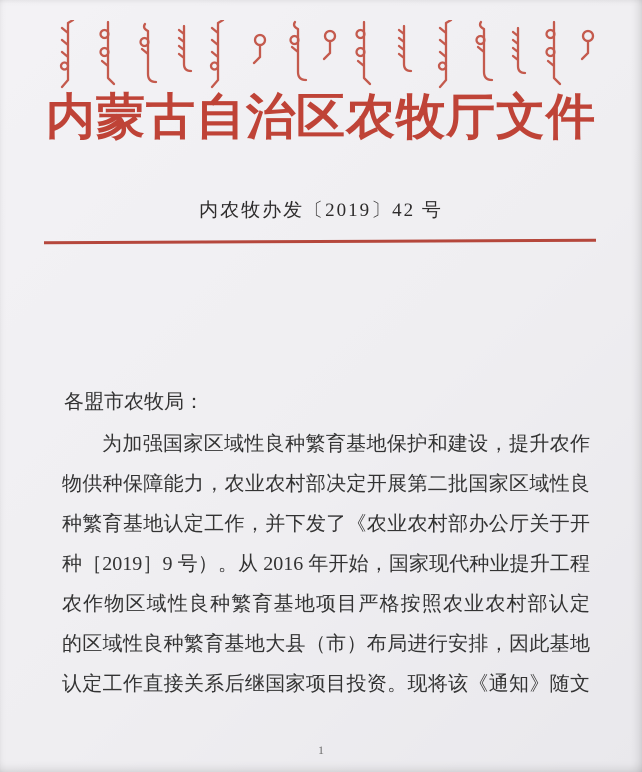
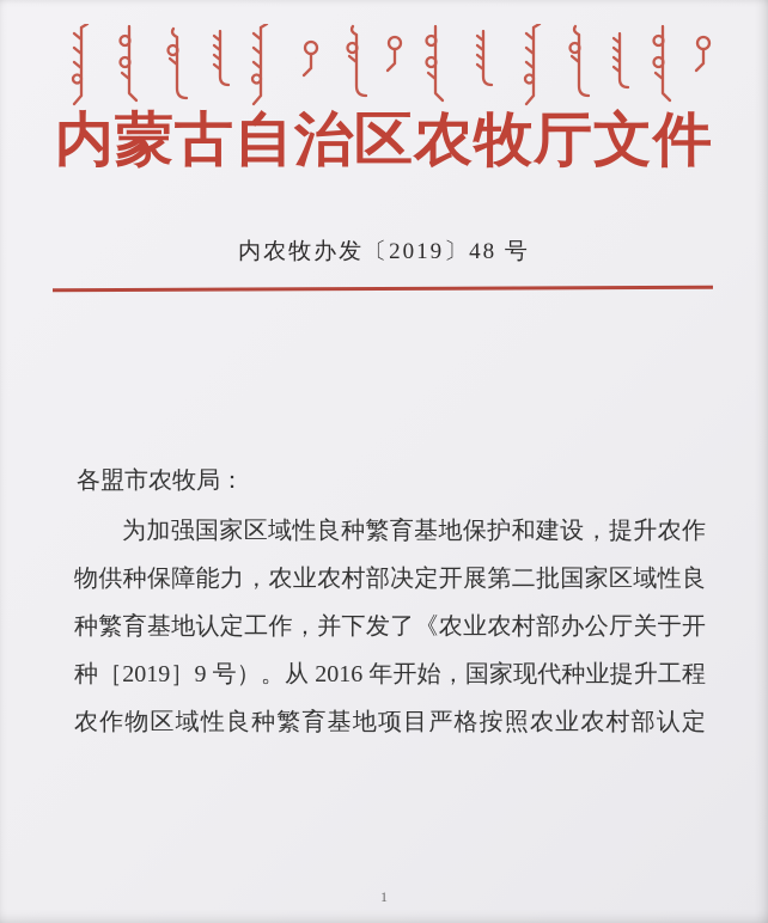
  内蒙古自治区农牧厅文件
- 内农牧办发〔2019〕42 号
+ 内农牧办发〔2019〕48 号
  各盟市农牧局：
  为加强国家区域性良种繁育基地保护和建设，提升农作
  物供种保障能力，农业农村部决定开展第二批国家区域性良
  种繁育基地认定工作，并下发了《农业农村部办公厅关于开
  种［2019］9 号）。从 2016 年开始，国家现代种业提升工程
  农作物区域性良种繁育基地项目严格按照农业农村部认定
- 的区域性良种繁育基地大县（市）布局进行安排，因此基地
- 认定工作直接关系后继国家项目投资。现将该《通知》随文
  1
